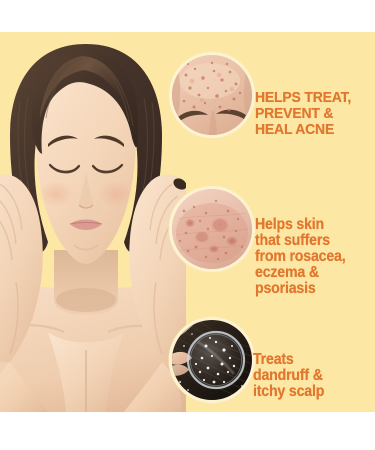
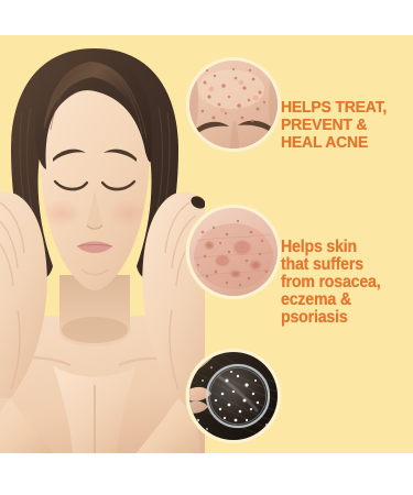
  HELPS TREAT,
  PREVENT &
  HEAL ACNE
  Helps skin
  that suffers
  from rosacea,
  eczema &
  psoriasis
- Treats
- dandruff &
- itchy scalp
